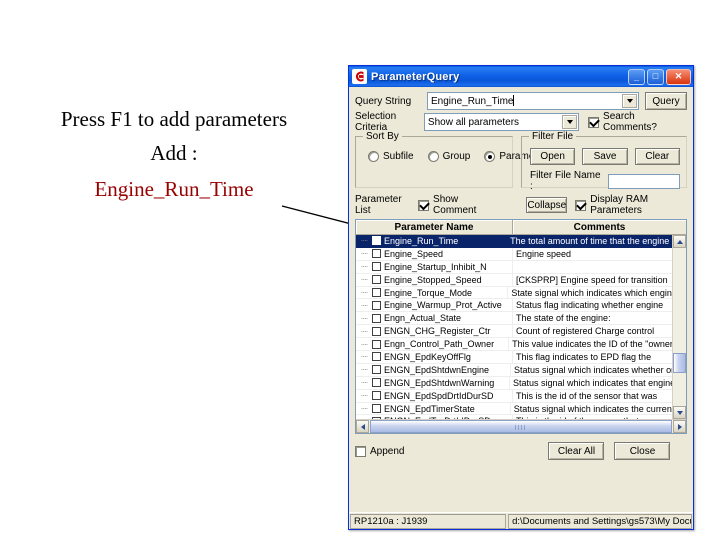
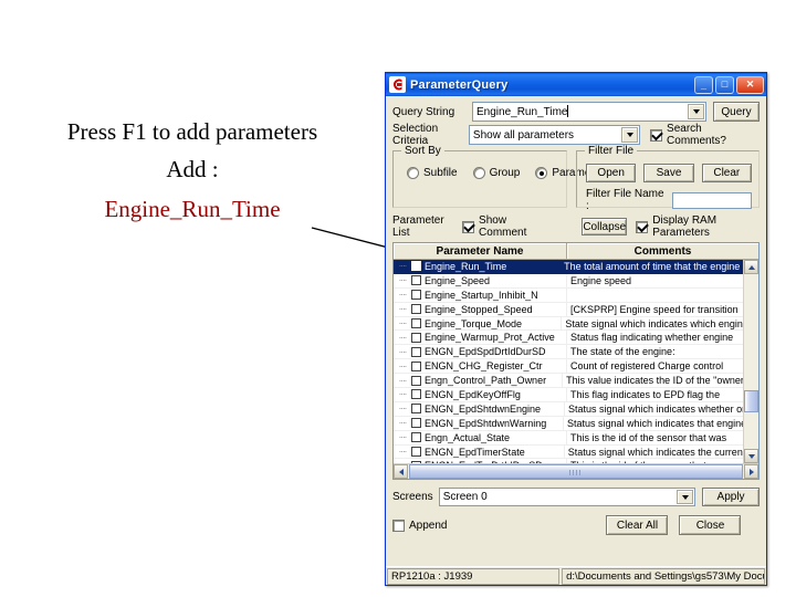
  Press F1 to add parameters
  Add :
  Engine_Run_Time
  ParameterQuery
  _
  □
  ✕
  Query String
  Engine_Run_Time
  Query
  Selection Criteria
  Show all parameters
  Search Comments?
  Sort By
  Subfile
  Group
  Filter File
  Open
  Save
  Clear
  Filter File Name :
  Parameter List
  Show Comment
  Collapse
  Display RAM Parameters
  Parameter Name
  Comments
  ····
  Engine_Run_Time
  The total amount of time that the engine
  ····
  Engine_Speed
  Engine speed
  ····
  Engine_Startup_Inhibit_N
  ····
  Engine_Stopped_Speed
  [CKSPRP] Engine speed for transition
  ····
  Engine_Torque_Mode
  State signal which indicates which engin
  ····
  Engine_Warmup_Prot_Active
  Status flag indicating whether engine
  ····
- Engn_Actual_State
+ ENGN_EpdSpdDrtIdDurSD
  The state of the engine:
  ····
  ENGN_CHG_Register_Ctr
  Count of registered Charge control
  ····
  Engn_Control_Path_Owner
  This value indicates the ID of the "owne
  ····
  ENGN_EpdKeyOffFlg
  This flag indicates to EPD flag the
  ····
  ENGN_EpdShtdwnEngine
  Status signal which indicates whether o
  ····
  ENGN_EpdShtdwnWarning
  Status signal which indicates that engin
  ····
- ENGN_EpdSpdDrtIdDurSD
+ Engn_Actual_State
  This is the id of the sensor that was
  ····
  ENGN_EpdTimerState
  Status signal which indicates the curren
+ Screens
+ Screen 0
+ Apply
  Append
  Clear All
  Close
  RP1210a : J1939
  d:\Documents and Settings\gs573\My Doc
